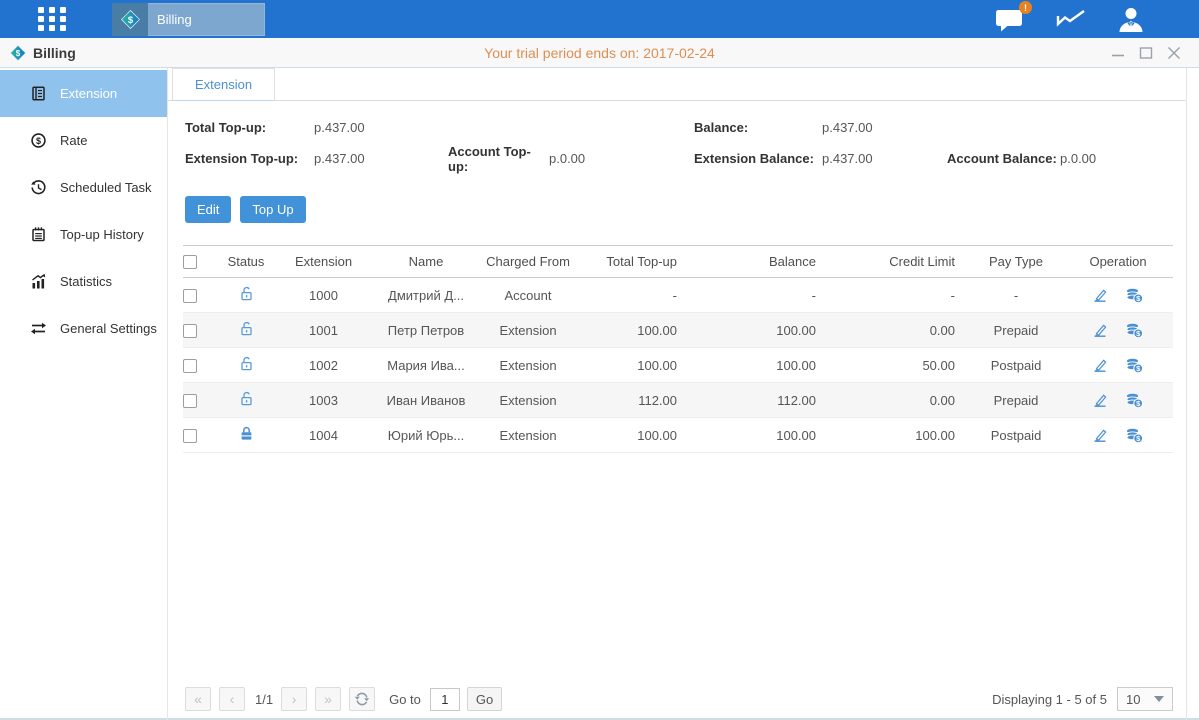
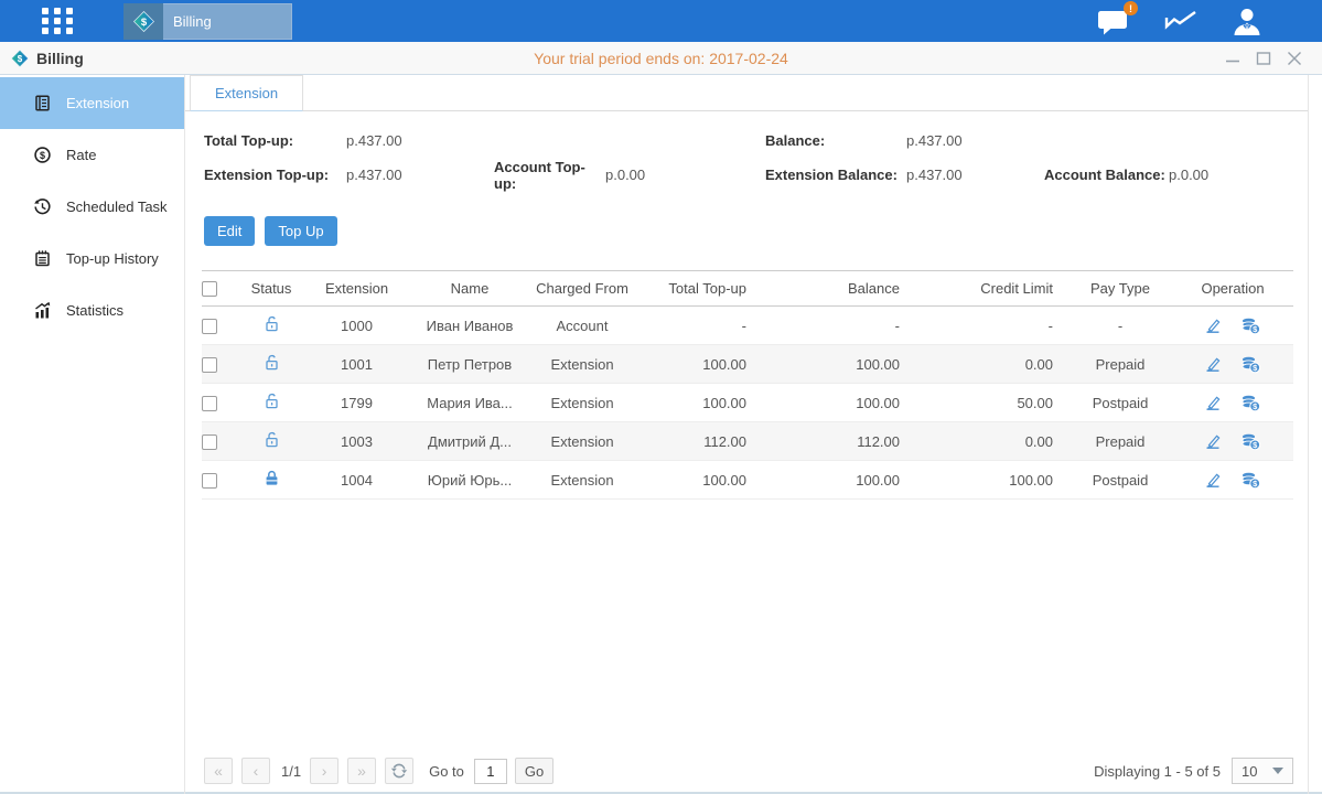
  Billing
  !
  Billing
  Your trial period ends on: 2017-02-24
  Extension
  $
  Rate
  Scheduled Task
  Top-up History
  Statistics
- General Settings
  Extension
  Total Top-up:
  p.437.00
  Balance:
  p.437.00
  Extension Top-up:
  p.437.00
  Account Top-up:
  p.0.00
  Extension Balance:
  p.437.00
  Account Balance:
  p.0.00
  Edit
  Top Up
  	Status	Extension	Name	Charged From	Total Top-up	Balance	Credit Limit	Pay Type	Operation
- 		1000	Дмитрий Д...	Account	-	-	-	-
+ 		1000	Иван Иванов	Account	-	-	-	-
  		1001	Петр Петров	Extension	100.00	100.00	0.00	Prepaid
- 		1002	Мария Ива...	Extension	100.00	100.00	50.00	Postpaid
+ 		1799	Мария Ива...	Extension	100.00	100.00	50.00	Postpaid
- 		1003	Иван Иванов	Extension	112.00	112.00	0.00	Prepaid
+ 		1003	Дмитрий Д...	Extension	112.00	112.00	0.00	Prepaid
  		1004	Юрий Юрь...	Extension	100.00	100.00	100.00	Postpaid
  «
  ‹
  1/1
  ›
  »
  Go to
  1
  Go
  Displaying 1 - 5 of 5
  10
